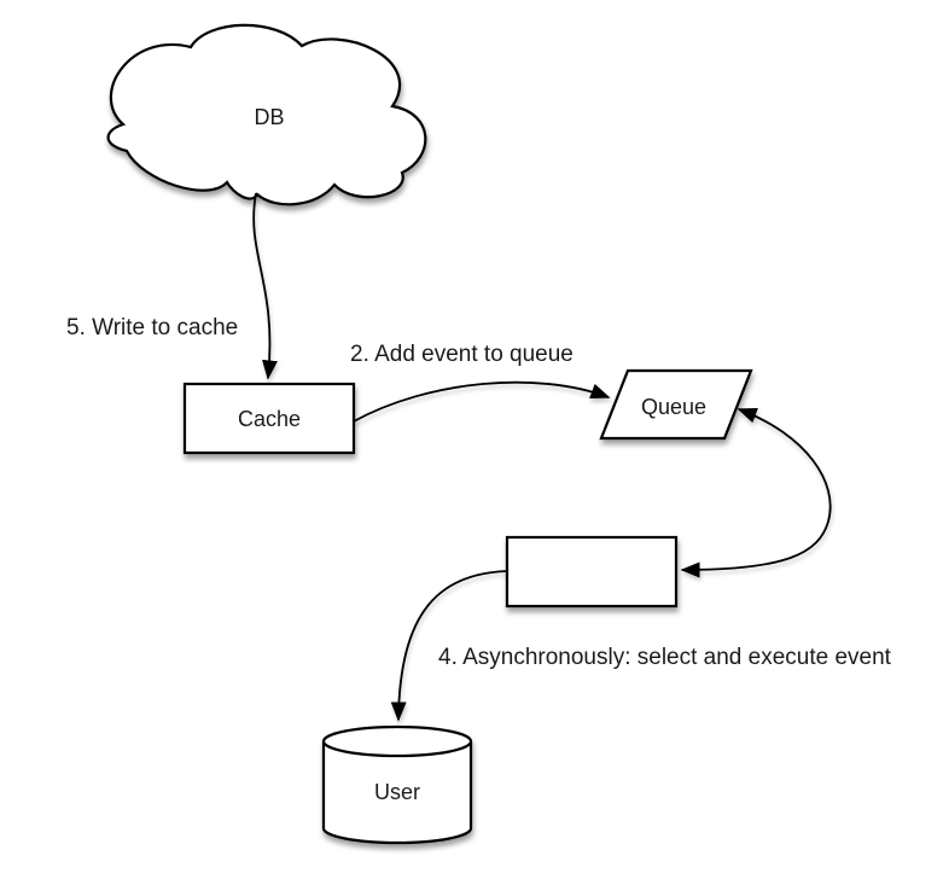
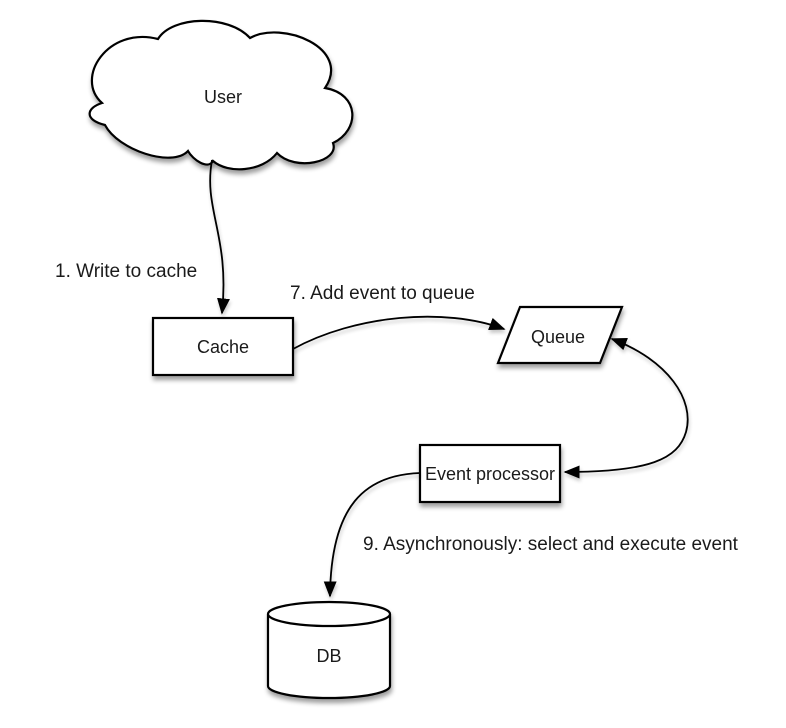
- DB
+ User
  Cache
  Queue
+ Event processor
- User
+ DB
- 5. Write to cache
+ 1. Write to cache
- 2. Add event to queue
+ 7. Add event to queue
- 4. Asynchronously: select and execute event
+ 9. Asynchronously: select and execute event
